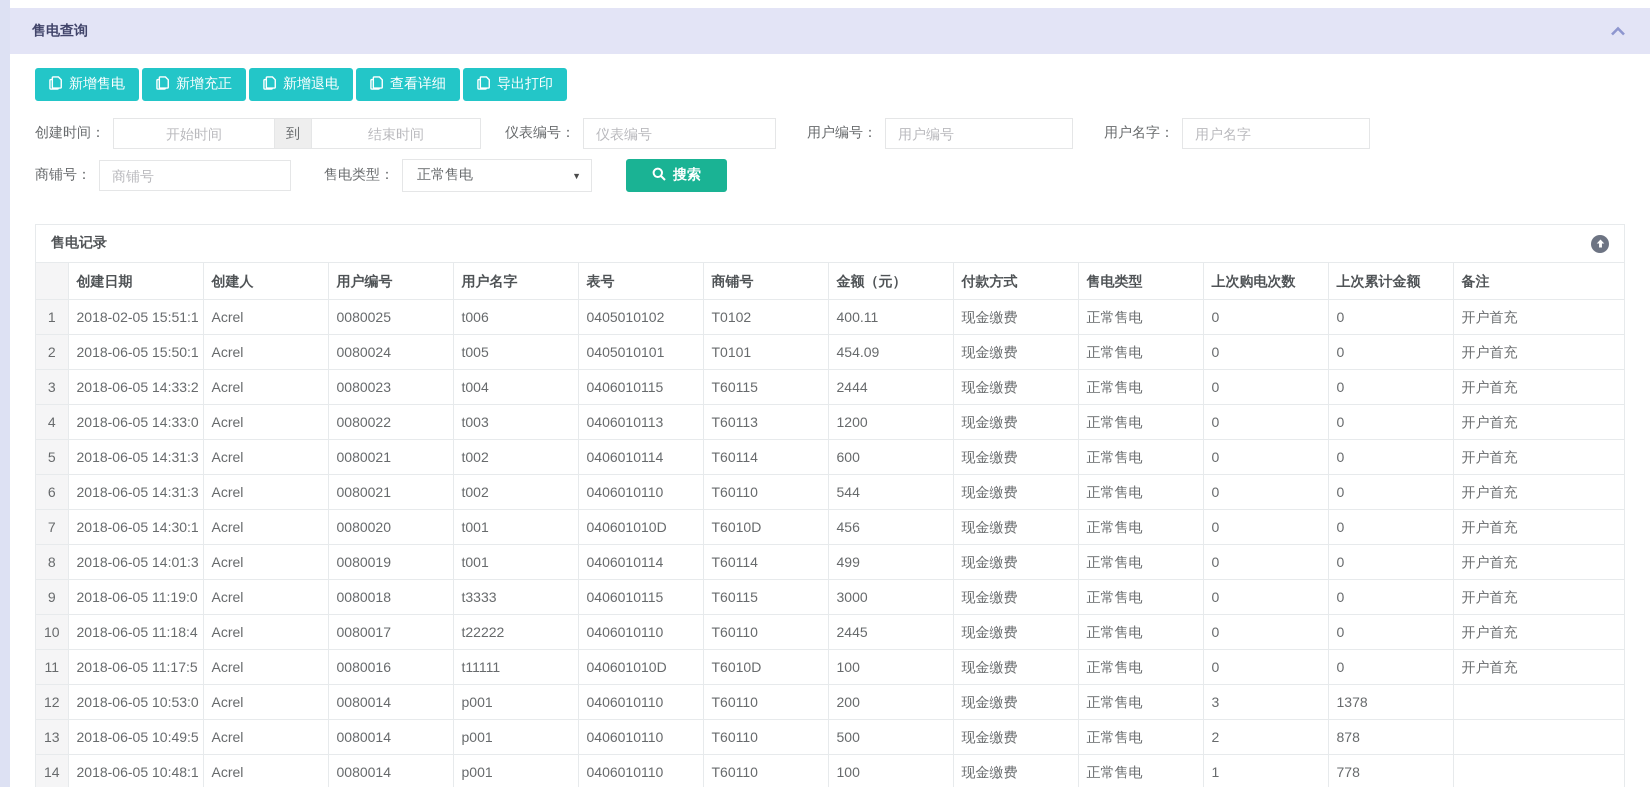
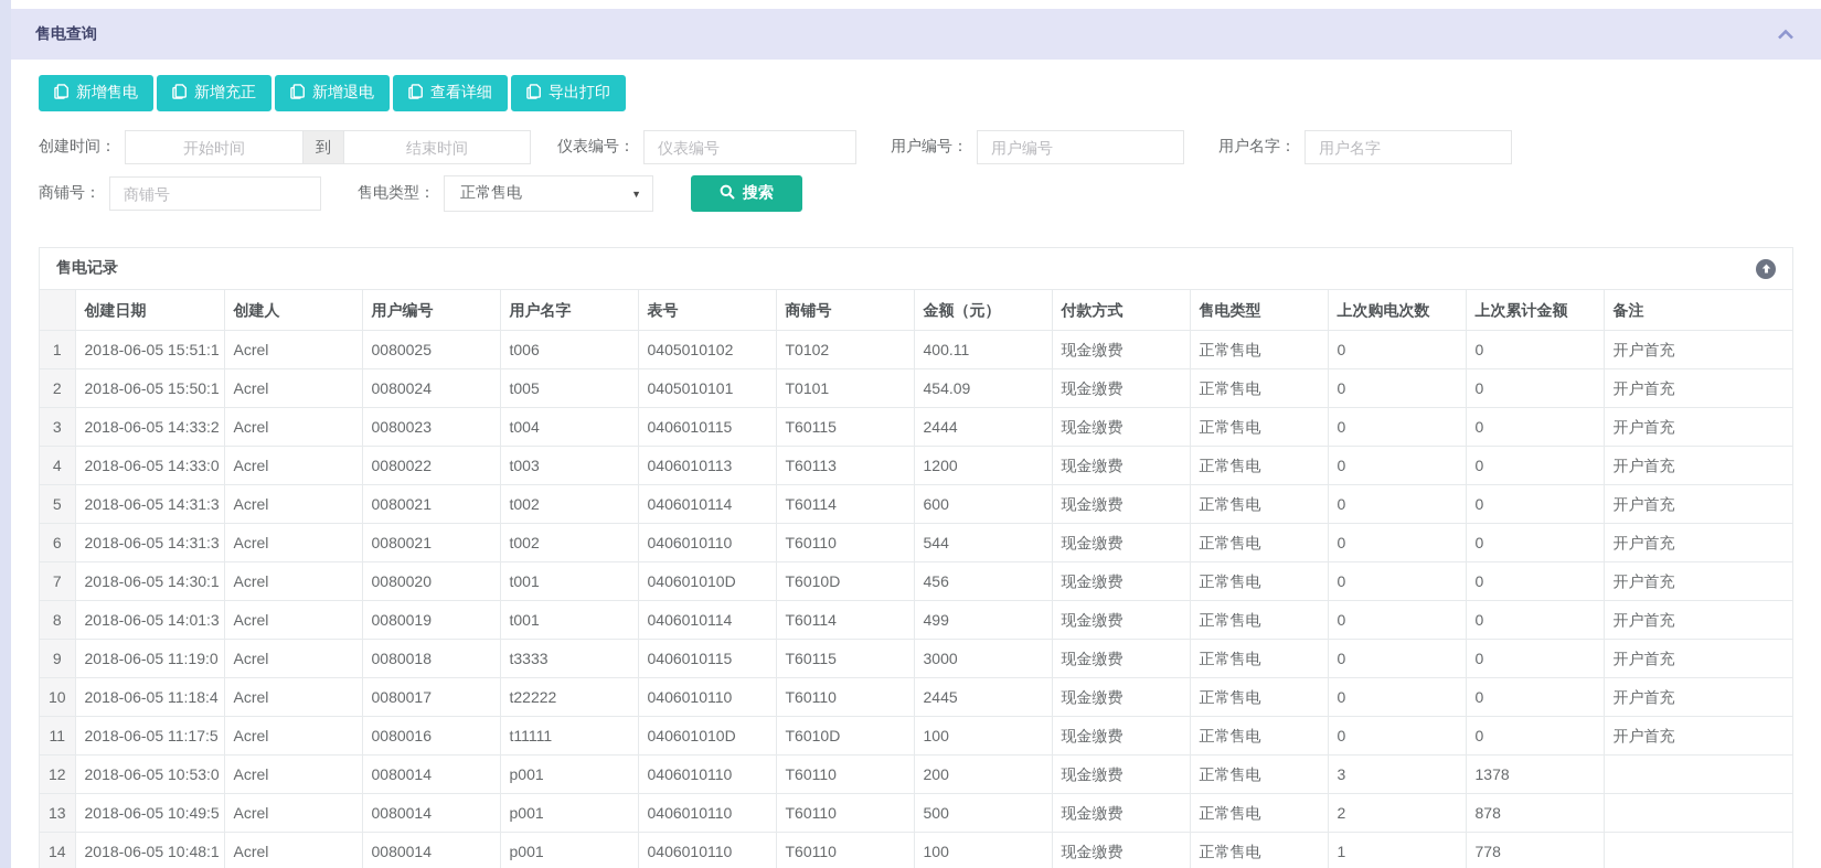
  售电查询
  新增售电
  新增充正
  新增退电
  查看详细
  导出打印
  创建时间：
  开始时间
  到
  结束时间
  仪表编号：
  仪表编号
  用户编号：
  用户编号
  用户名字：
  用户名字
  商铺号：
  商铺号
  售电类型：
  正常售电
  ▼
  搜索
  售电记录
  	创建日期	创建人	用户编号	用户名字	表号	商铺号	金额（元）	付款方式	售电类型	上次购电次数	上次累计金额	备注
- 1	2018-02-05 15:51:1	Acrel	0080025	t006	0405010102	T0102	400.11	现金缴费	正常售电	0	0	开户首充
+ 1	2018-06-05 15:51:1	Acrel	0080025	t006	0405010102	T0102	400.11	现金缴费	正常售电	0	0	开户首充
  2	2018-06-05 15:50:1	Acrel	0080024	t005	0405010101	T0101	454.09	现金缴费	正常售电	0	0	开户首充
  3	2018-06-05 14:33:2	Acrel	0080023	t004	0406010115	T60115	2444	现金缴费	正常售电	0	0	开户首充
  4	2018-06-05 14:33:0	Acrel	0080022	t003	0406010113	T60113	1200	现金缴费	正常售电	0	0	开户首充
  5	2018-06-05 14:31:3	Acrel	0080021	t002	0406010114	T60114	600	现金缴费	正常售电	0	0	开户首充
  6	2018-06-05 14:31:3	Acrel	0080021	t002	0406010110	T60110	544	现金缴费	正常售电	0	0	开户首充
  7	2018-06-05 14:30:1	Acrel	0080020	t001	040601010D	T6010D	456	现金缴费	正常售电	0	0	开户首充
  8	2018-06-05 14:01:3	Acrel	0080019	t001	0406010114	T60114	499	现金缴费	正常售电	0	0	开户首充
  9	2018-06-05 11:19:0	Acrel	0080018	t3333	0406010115	T60115	3000	现金缴费	正常售电	0	0	开户首充
  10	2018-06-05 11:18:4	Acrel	0080017	t22222	0406010110	T60110	2445	现金缴费	正常售电	0	0	开户首充
  11	2018-06-05 11:17:5	Acrel	0080016	t11111	040601010D	T6010D	100	现金缴费	正常售电	0	0	开户首充
  12	2018-06-05 10:53:0	Acrel	0080014	p001	0406010110	T60110	200	现金缴费	正常售电	3	1378
  13	2018-06-05 10:49:5	Acrel	0080014	p001	0406010110	T60110	500	现金缴费	正常售电	2	878
  14	2018-06-05 10:48:1	Acrel	0080014	p001	0406010110	T60110	100	现金缴费	正常售电	1	778
